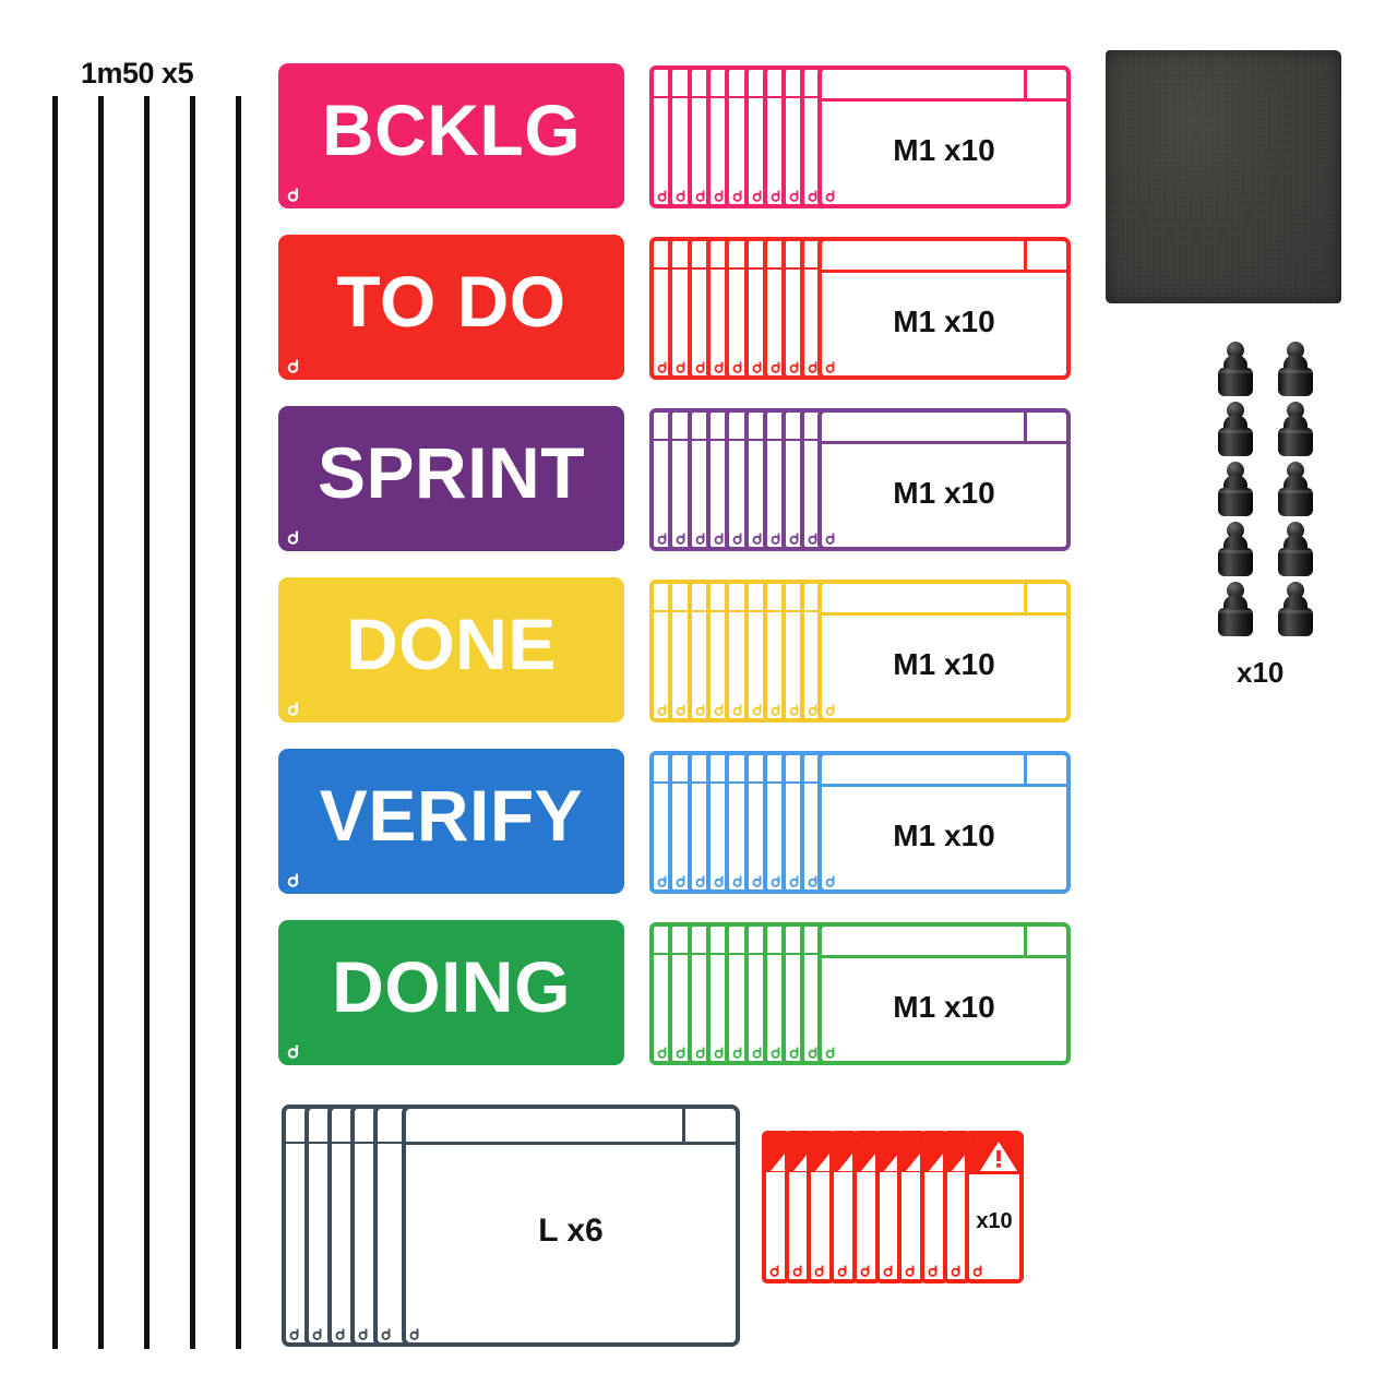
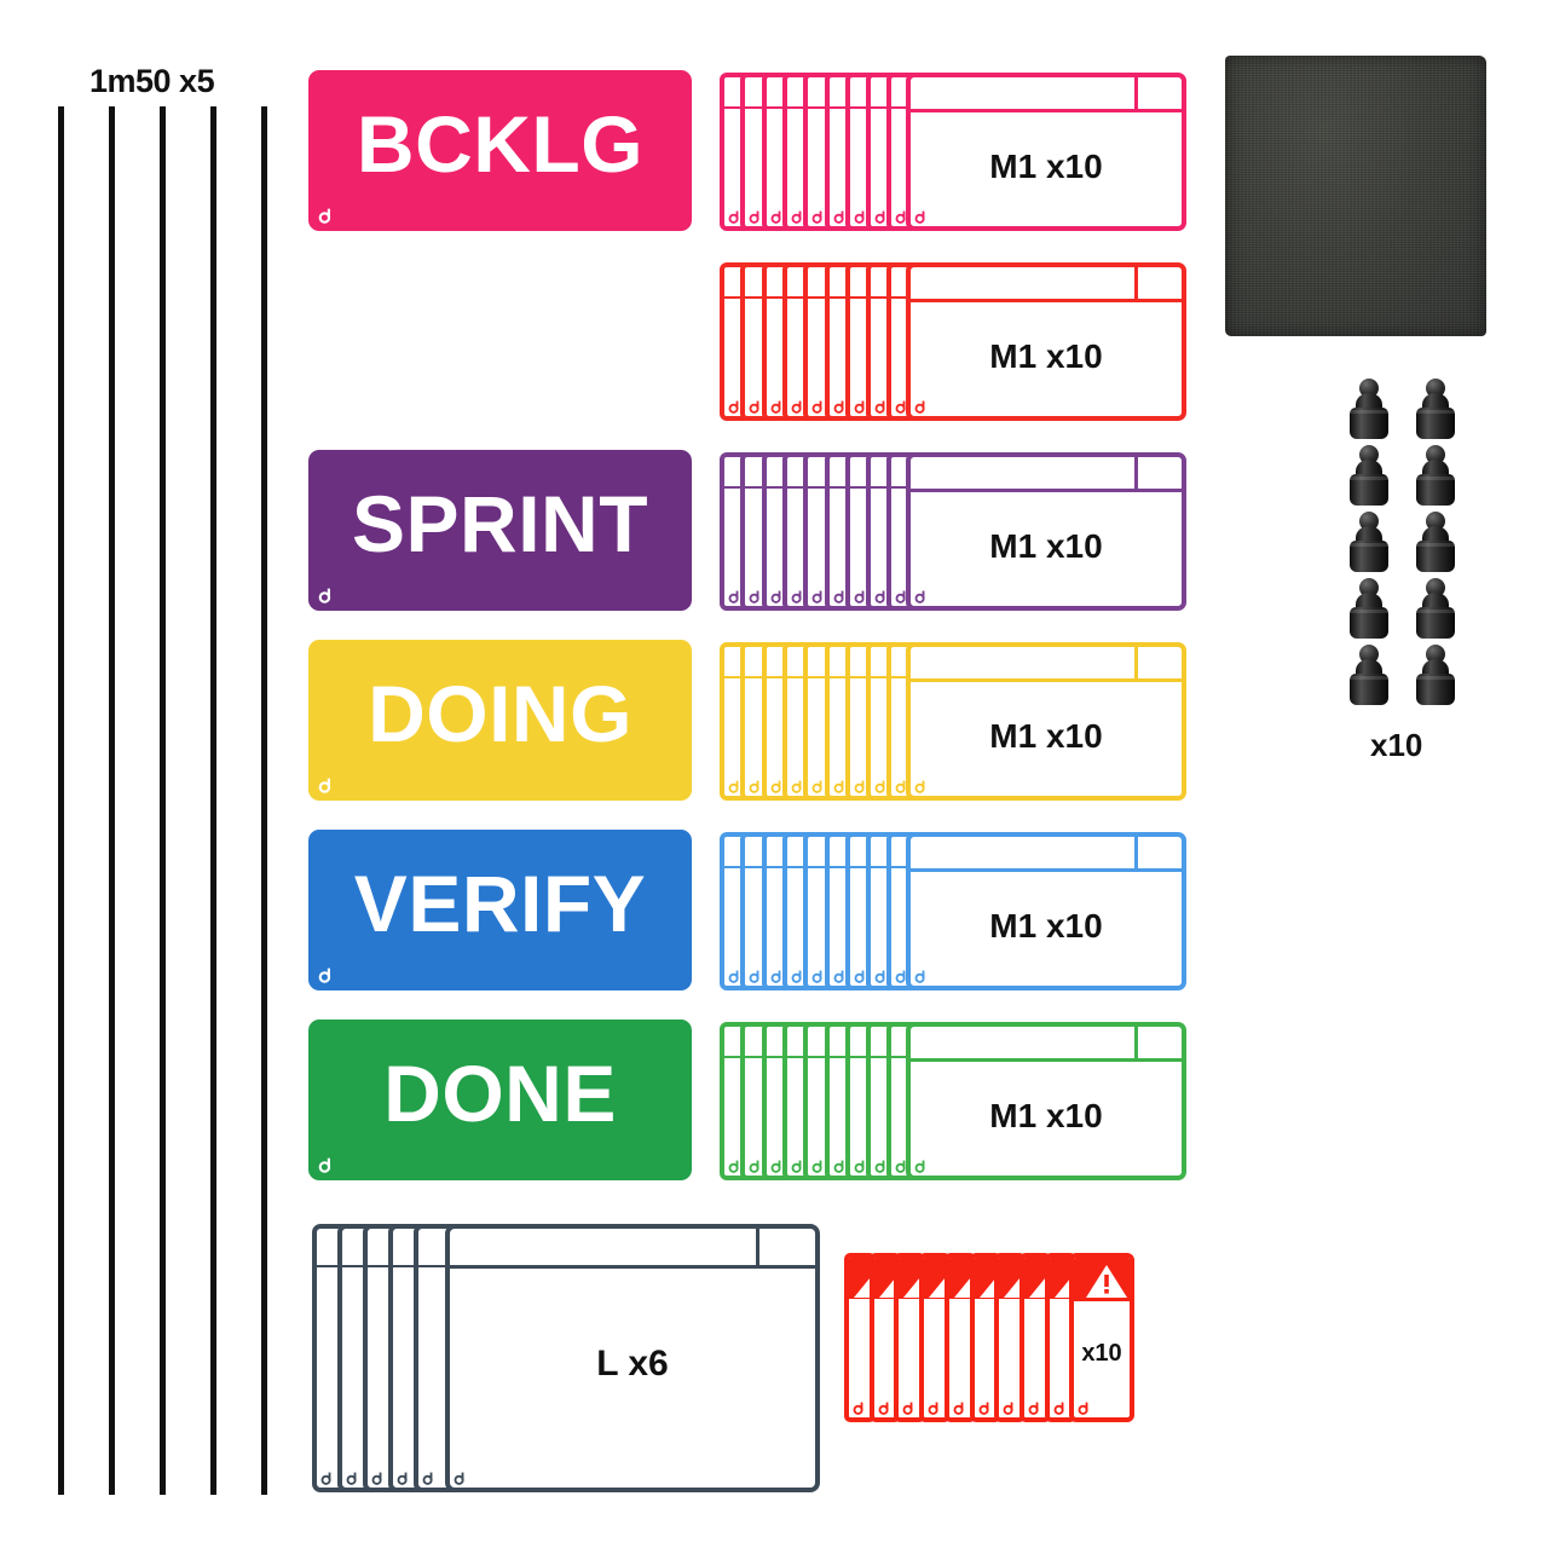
  1m50 x5
  BCKLG
- TO DO
  SPRINT
- DONE
+ DOING
  VERIFY
- DOING
+ DONE
  M1 x10
  M1 x10
  M1 x10
  M1 x10
  M1 x10
  M1 x10
  L x6
  x10
  x10
